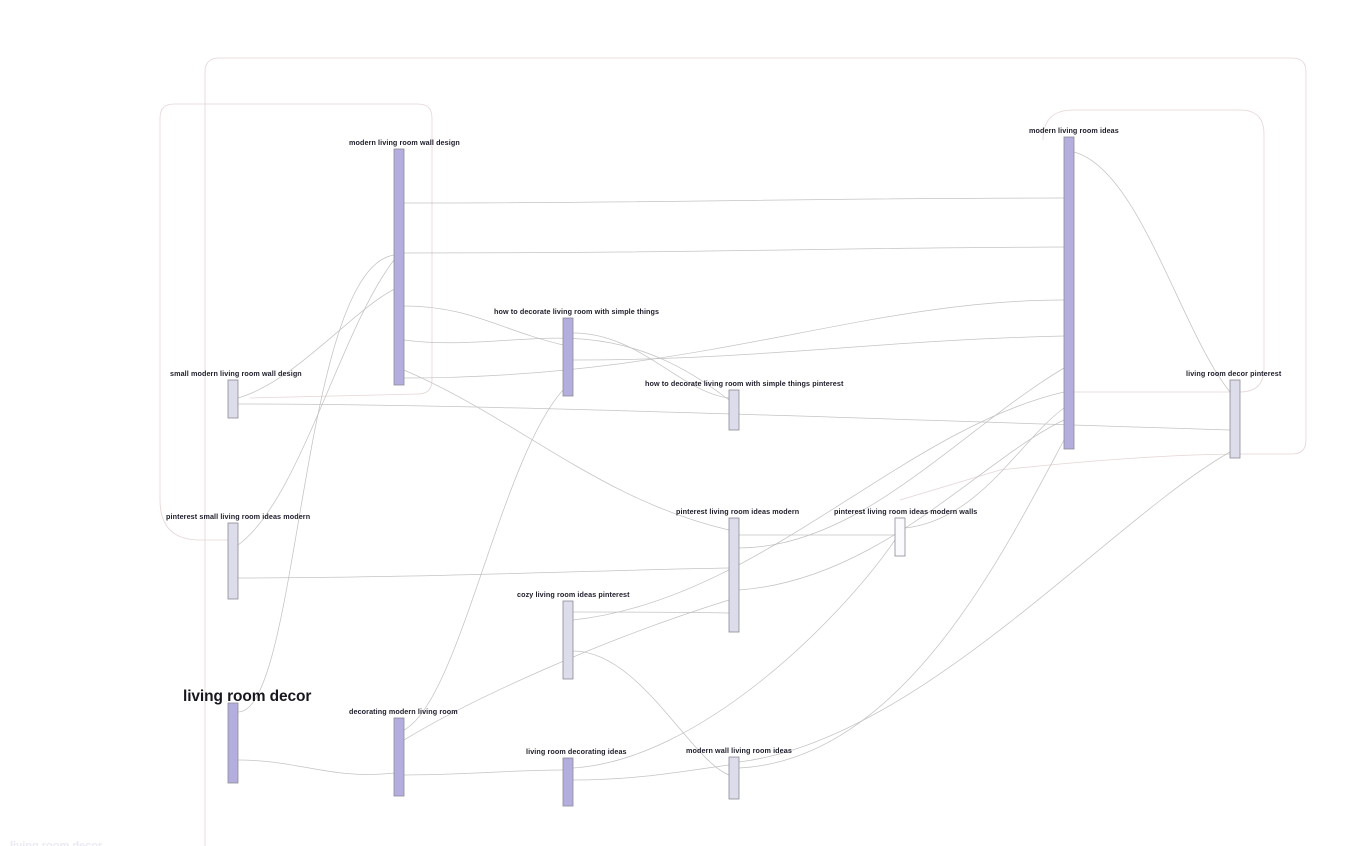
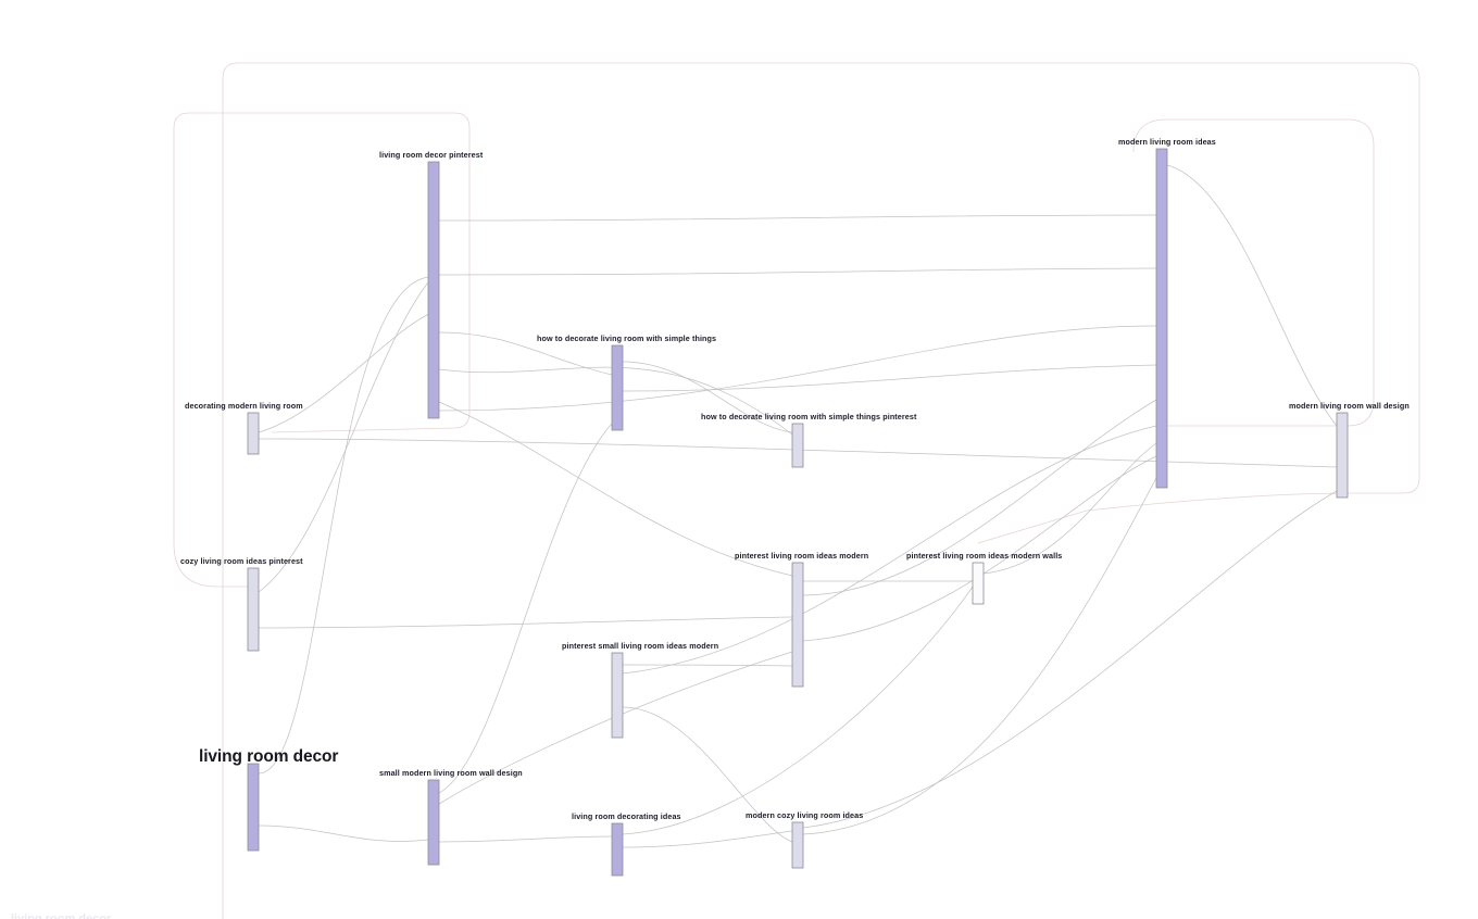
  living room decor
- modern living room wall design
+ living room decor pinterest
- small modern living room wall design
+ decorating modern living room
- pinterest small living room ideas modern
+ cozy living room ideas pinterest
- decorating modern living room
+ small modern living room wall design
  how to decorate living room with simple things
- cozy living room ideas pinterest
+ pinterest small living room ideas modern
  living room decorating ideas
  how to decorate living room with simple things pinterest
  pinterest living room ideas modern
- modern wall living room ideas
+ modern cozy living room ideas
  pinterest living room ideas modern walls
  modern living room ideas
- living room decor pinterest
+ modern living room wall design
